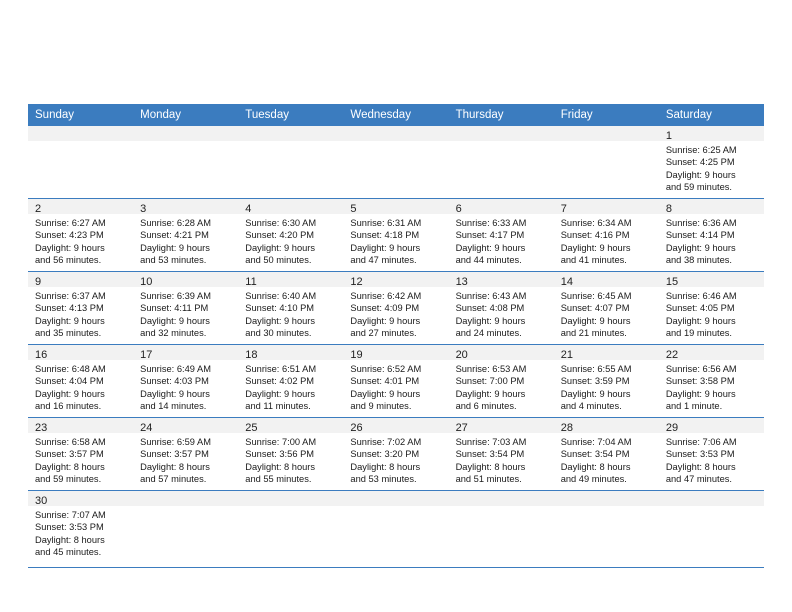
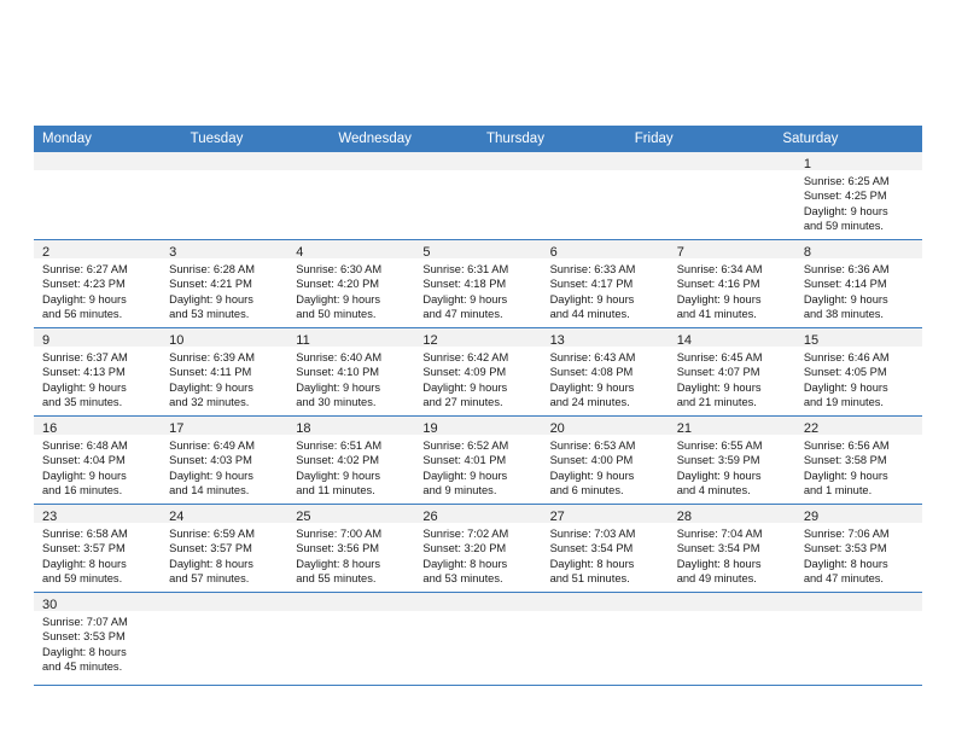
- Sunday
  Monday
  Tuesday
  Wednesday
  Thursday
  Friday
  Saturday
  1
  Sunrise: 6:25 AM
  Sunset: 4:25 PM
  Daylight: 9 hours
  and 59 minutes.
  2
  Sunrise: 6:27 AM
  Sunset: 4:23 PM
  Daylight: 9 hours
  and 56 minutes.
  3
  Sunrise: 6:28 AM
  Sunset: 4:21 PM
  Daylight: 9 hours
  and 53 minutes.
  4
  Sunrise: 6:30 AM
  Sunset: 4:20 PM
  Daylight: 9 hours
  and 50 minutes.
  5
  Sunrise: 6:31 AM
  Sunset: 4:18 PM
  Daylight: 9 hours
  and 47 minutes.
  6
  Sunrise: 6:33 AM
  Sunset: 4:17 PM
  Daylight: 9 hours
  and 44 minutes.
  7
  Sunrise: 6:34 AM
  Sunset: 4:16 PM
  Daylight: 9 hours
  and 41 minutes.
  8
  Sunrise: 6:36 AM
  Sunset: 4:14 PM
  Daylight: 9 hours
  and 38 minutes.
  9
  Sunrise: 6:37 AM
  Sunset: 4:13 PM
  Daylight: 9 hours
  and 35 minutes.
  10
  Sunrise: 6:39 AM
  Sunset: 4:11 PM
  Daylight: 9 hours
  and 32 minutes.
  11
  Sunrise: 6:40 AM
  Sunset: 4:10 PM
  Daylight: 9 hours
  and 30 minutes.
  12
  Sunrise: 6:42 AM
  Sunset: 4:09 PM
  Daylight: 9 hours
  and 27 minutes.
  13
  Sunrise: 6:43 AM
  Sunset: 4:08 PM
  Daylight: 9 hours
  and 24 minutes.
  14
  Sunrise: 6:45 AM
  Sunset: 4:07 PM
  Daylight: 9 hours
  and 21 minutes.
  15
  Sunrise: 6:46 AM
  Sunset: 4:05 PM
  Daylight: 9 hours
  and 19 minutes.
  16
  Sunrise: 6:48 AM
  Sunset: 4:04 PM
  Daylight: 9 hours
  and 16 minutes.
  17
  Sunrise: 6:49 AM
  Sunset: 4:03 PM
  Daylight: 9 hours
  and 14 minutes.
  18
  Sunrise: 6:51 AM
  Sunset: 4:02 PM
  Daylight: 9 hours
  and 11 minutes.
  19
  Sunrise: 6:52 AM
  Sunset: 4:01 PM
  Daylight: 9 hours
  and 9 minutes.
  20
  Sunrise: 6:53 AM
- Sunset: 7:00 PM
+ Sunset: 4:00 PM
  Daylight: 9 hours
  and 6 minutes.
  21
  Sunrise: 6:55 AM
  Sunset: 3:59 PM
  Daylight: 9 hours
  and 4 minutes.
  22
  Sunrise: 6:56 AM
  Sunset: 3:58 PM
  Daylight: 9 hours
  and 1 minute.
  23
  Sunrise: 6:58 AM
  Sunset: 3:57 PM
  Daylight: 8 hours
  and 59 minutes.
  24
  Sunrise: 6:59 AM
  Sunset: 3:57 PM
  Daylight: 8 hours
  and 57 minutes.
  25
  Sunrise: 7:00 AM
  Sunset: 3:56 PM
  Daylight: 8 hours
  and 55 minutes.
  26
  Sunrise: 7:02 AM
  Sunset: 3:20 PM
  Daylight: 8 hours
  and 53 minutes.
  27
  Sunrise: 7:03 AM
  Sunset: 3:54 PM
  Daylight: 8 hours
  and 51 minutes.
  28
  Sunrise: 7:04 AM
  Sunset: 3:54 PM
  Daylight: 8 hours
  and 49 minutes.
  29
  Sunrise: 7:06 AM
  Sunset: 3:53 PM
  Daylight: 8 hours
  and 47 minutes.
  30
  Sunrise: 7:07 AM
  Sunset: 3:53 PM
  Daylight: 8 hours
  and 45 minutes.
